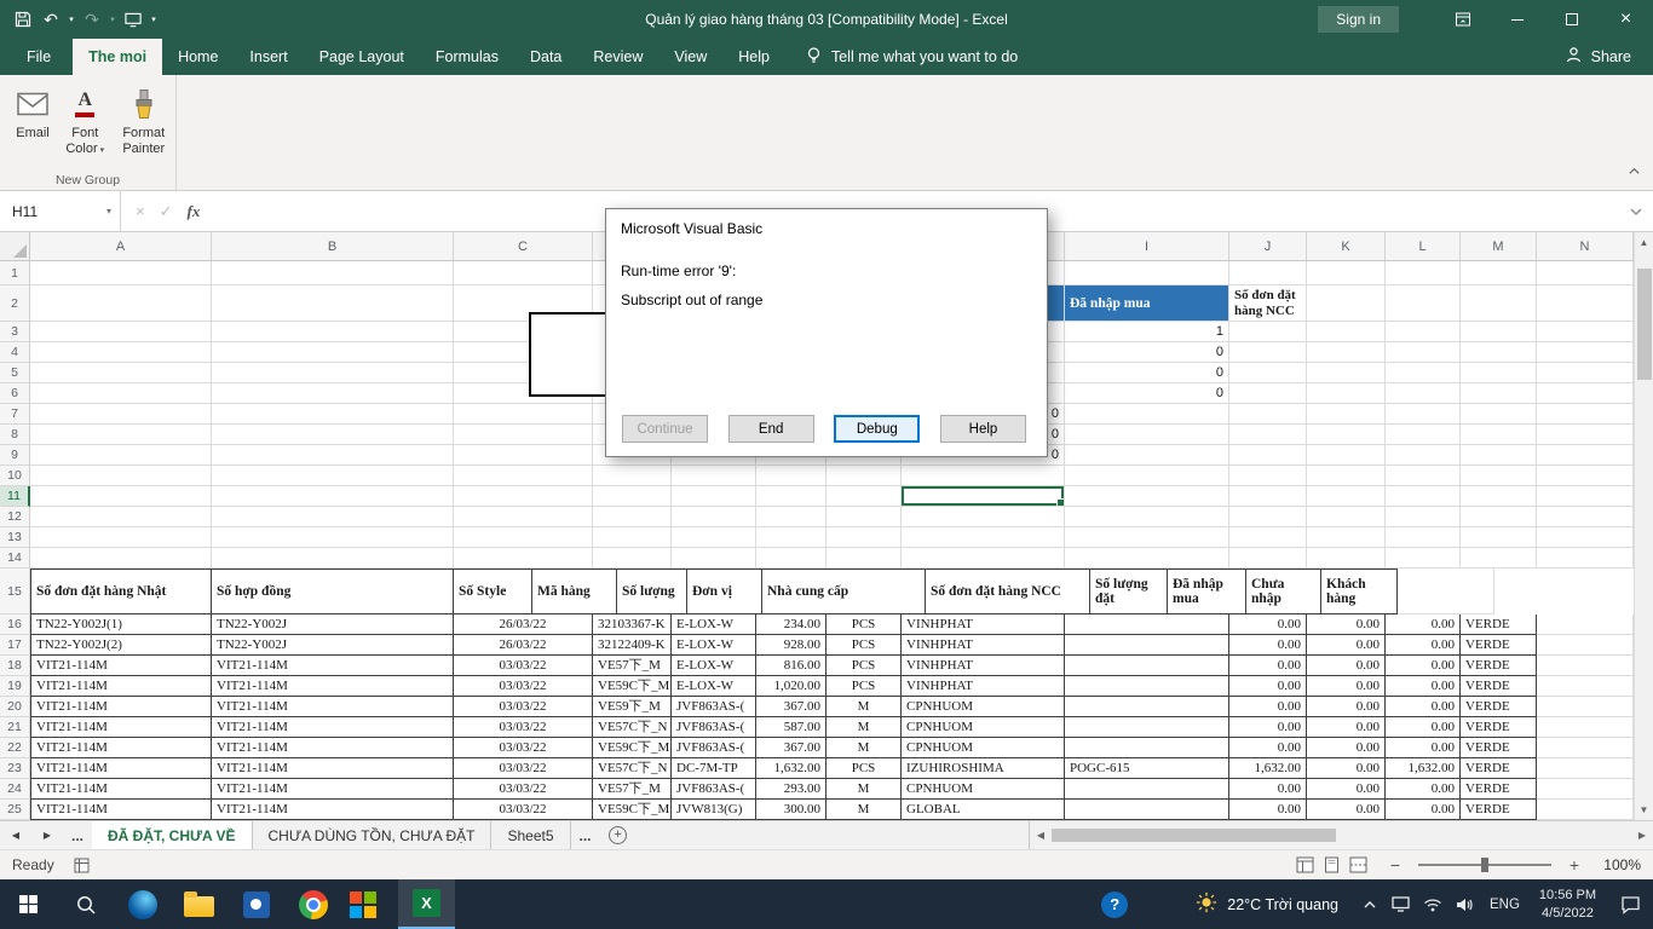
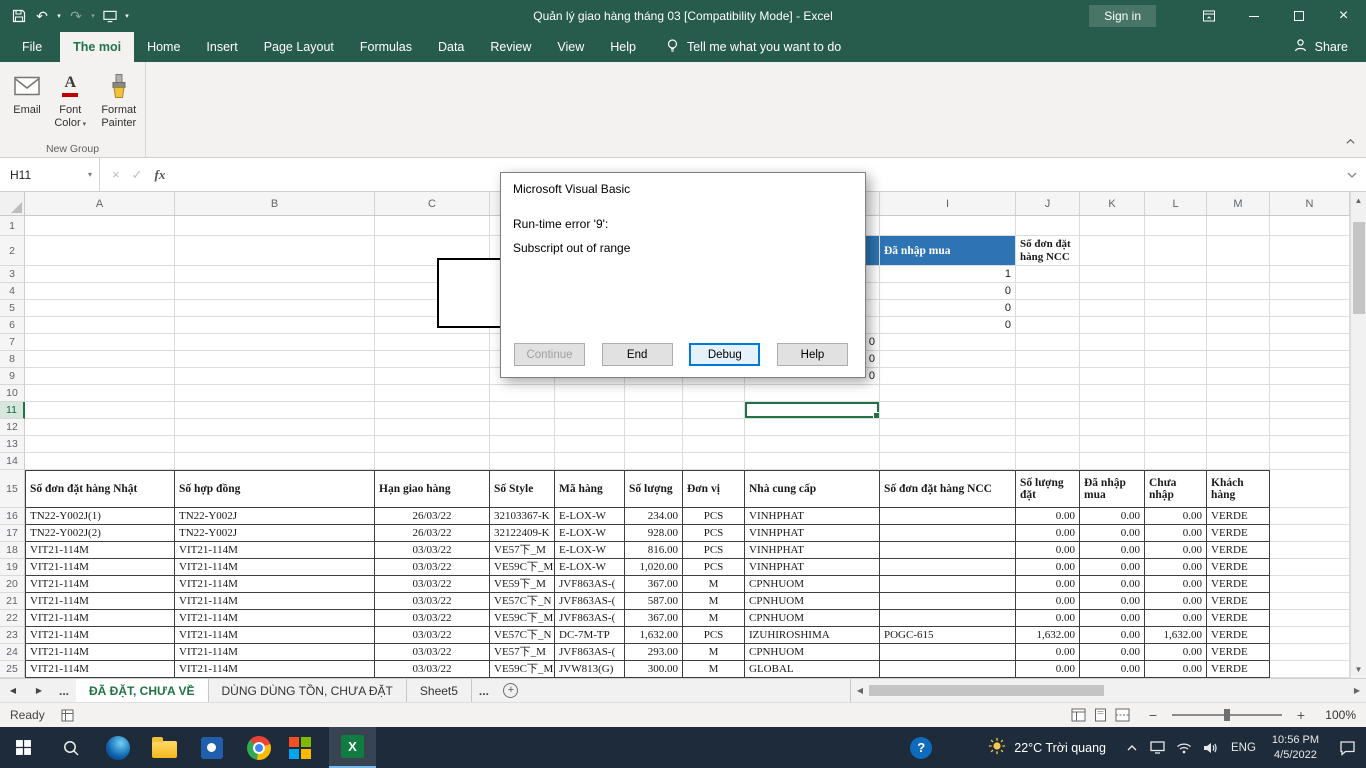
  Quản lý giao hàng tháng 03 [Compatibility Mode] - Excel
  ↶
  ↷
  Sign in
  ×
  File
  The moi
  Home
  Insert
  Page Layout
  Formulas
  Data
  Review
  View
  Help
  Tell me what you want to do
  Share
  Email
  A
  Font Color
  Format Painter
  New Group
  H11
  ▾
  ×
  ✓
  fx
  A
  B
  C
  I
  J
  K
  L
  M
  N
  1
  2
  Đã nhập mua
  Số đơn đặt hàng NCC
  3
  1
  4
  0
  5
  0
  6
  0
  7
  0
  8
  0
  9
  0
  10
  11
  12
  13
  14
  15
  Số đơn đặt hàng Nhật
  Số hợp đồng
+ Hạn giao hàng
  Số Style
  Mã hàng
  Số lượng
  Đơn vị
  Nhà cung cấp
  Số đơn đặt hàng NCC
  Số lượng đặt
  Đã nhập mua
  Chưa nhập
  Khách hàng
  16
  TN22-Y002J(1)
  TN22-Y002J
  26/03/22
  32103367-K
  E-LOX-W
  234.00
  PCS
  VINHPHAT
  0.00
  0.00
  0.00
  VERDE
  17
  TN22-Y002J(2)
  TN22-Y002J
  26/03/22
  32122409-K
  E-LOX-W
  928.00
  PCS
  VINHPHAT
  0.00
  0.00
  0.00
  VERDE
  18
  VIT21-114M
  VIT21-114M
  03/03/22
  VE57下_M
  E-LOX-W
  816.00
  PCS
  VINHPHAT
  0.00
  0.00
  0.00
  VERDE
  19
  VIT21-114M
  VIT21-114M
  03/03/22
  VE59C下_M
  E-LOX-W
  1,020.00
  PCS
  VINHPHAT
  0.00
  0.00
  0.00
  VERDE
  20
  VIT21-114M
  VIT21-114M
  03/03/22
  VE59下_M
  JVF863AS-(
  367.00
  M
  CPNHUOM
  0.00
  0.00
  0.00
  VERDE
  21
  VIT21-114M
  VIT21-114M
  03/03/22
  VE57C下_N
  JVF863AS-(
  587.00
  M
  CPNHUOM
  0.00
  0.00
  0.00
  VERDE
  22
  VIT21-114M
  VIT21-114M
  03/03/22
  VE59C下_M
  JVF863AS-(
  367.00
  M
  CPNHUOM
  0.00
  0.00
  0.00
  VERDE
  23
  VIT21-114M
  VIT21-114M
  03/03/22
  VE57C下_N
  DC-7M-TP
  1,632.00
  PCS
  IZUHIROSHIMA
  POGC-615
  1,632.00
  0.00
  1,632.00
  VERDE
  24
  VIT21-114M
  VIT21-114M
  03/03/22
  VE57下_M
  JVF863AS-(
  293.00
  M
  CPNHUOM
  0.00
  0.00
  0.00
  VERDE
  25
  VIT21-114M
  VIT21-114M
  03/03/22
  VE59C下_M
  JVW813(G)
  300.00
  M
  GLOBAL
  0.00
  0.00
  0.00
  VERDE
  ▲
  ▼
  Microsoft Visual Basic
  Run-time error '9':
  Subscript out of range
  Continue
  End
  Debug
  Help
  ◀
  ▶
  ...
  ĐÃ ĐẶT, CHƯA VỀ
- CHƯA DÙNG TỒN, CHƯA ĐẶT
+ DÙNG DÙNG TỒN, CHƯA ĐẶT
  Sheet5
  ...
  +
  ◀
  ▶
  Ready
  −
  +
  100%
  X
  ?
  22°C Trời quang
  ENG
  10:56 PM
  4/5/2022
